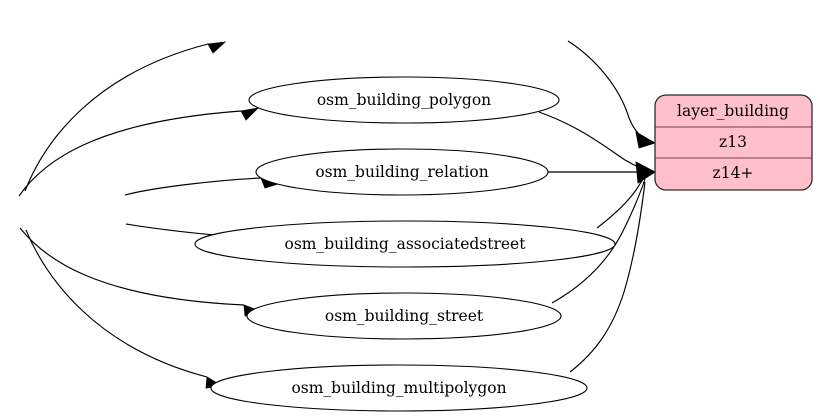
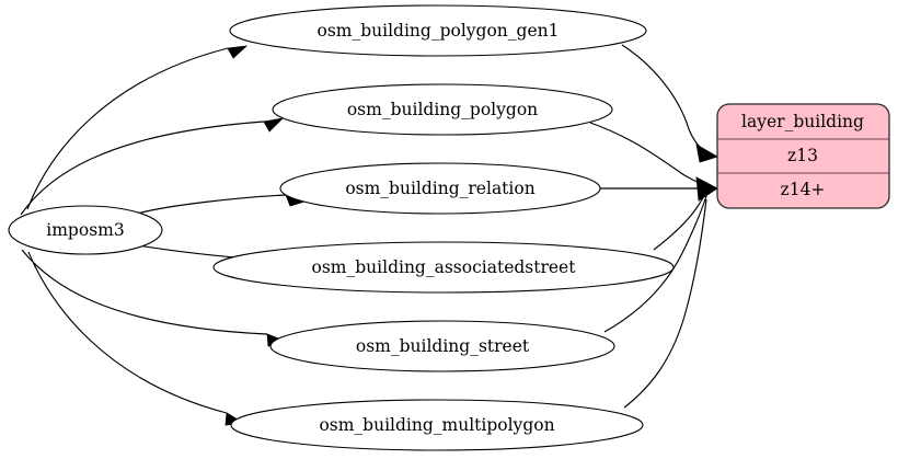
+ imposm3
+ osm_building_polygon_gen1
  osm_building_polygon
  osm_building_relation
  osm_building_associatedstreet
  osm_building_street
  osm_building_multipolygon
  layer_building
  z13
  z14+
